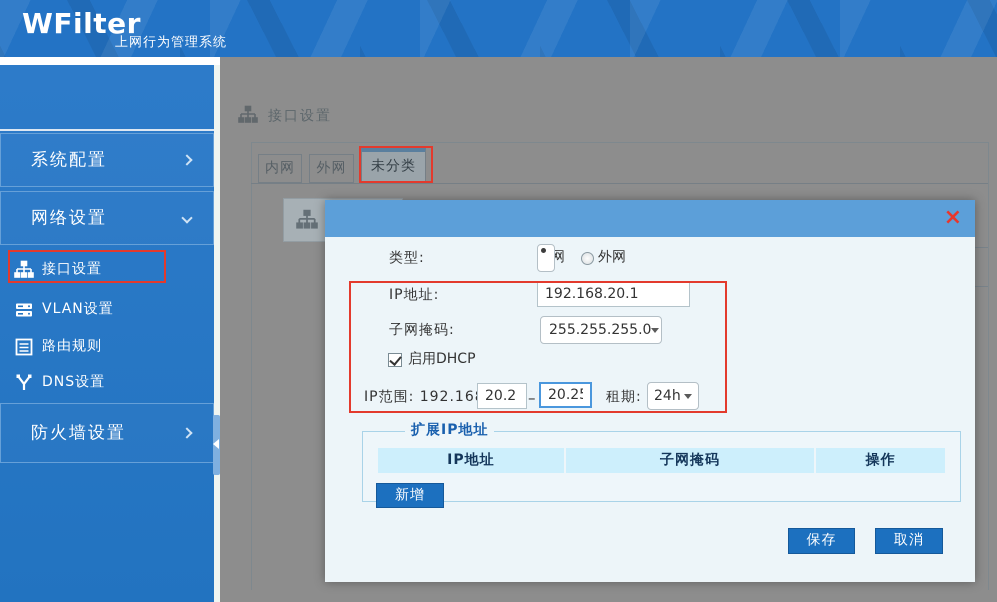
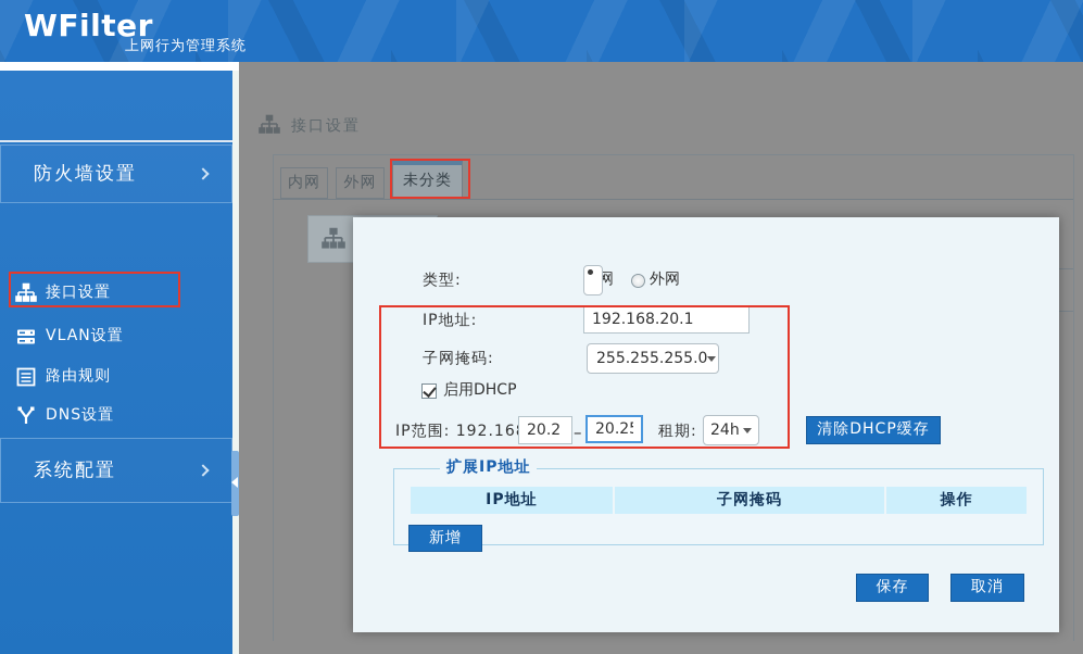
  WFilter
  上网行为管理系统
- 系统配置
+ 防火墙设置
- 网络设置
  接口设置
  VLAN设置
  路由规则
  DNS设置
- 防火墙设置
+ 系统配置
  接口设置
  内网
  外网
  未分类
- ×
  类型:
  外网
  IP地址:
  192.168.20.1
  子网掩码:
  255.255.255.0
  启用DHCP
  IP范围: 192.16
  20.2
  –
  租期:
  24h
+ 清除DHCP缓存
  扩展IP地址
  IP地址	子网掩码	操作
  新增
  保存
  取消
